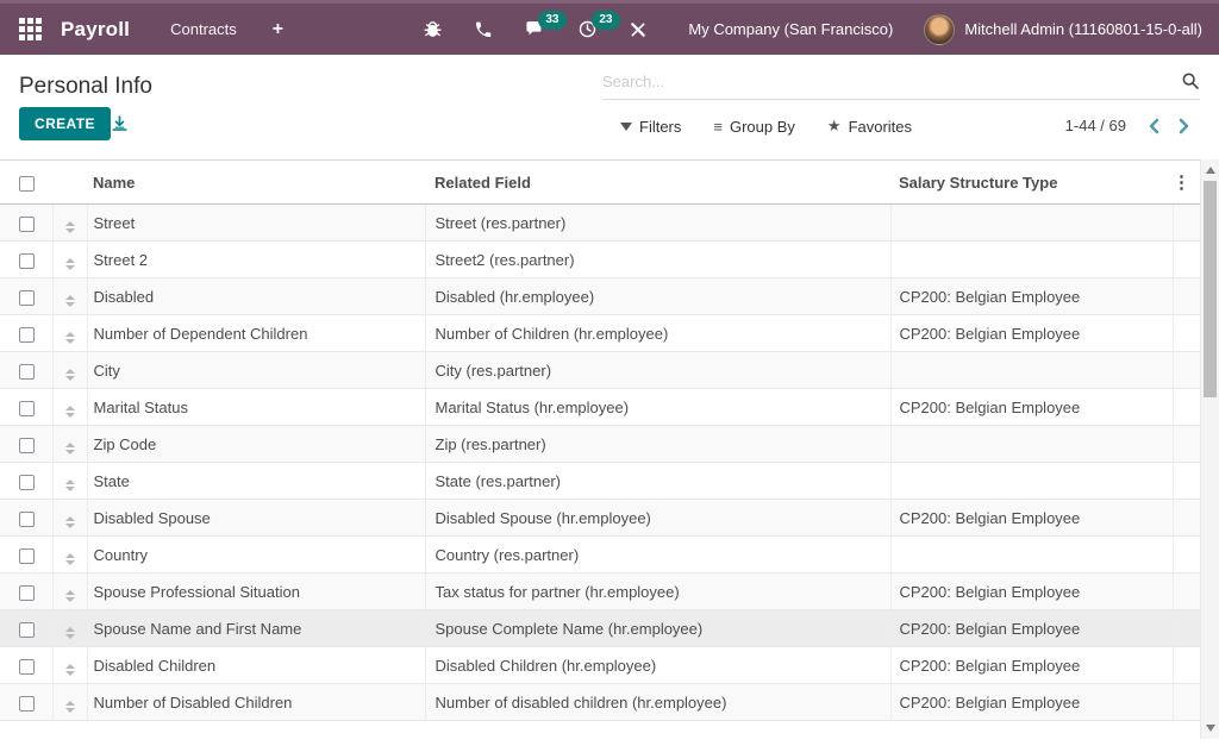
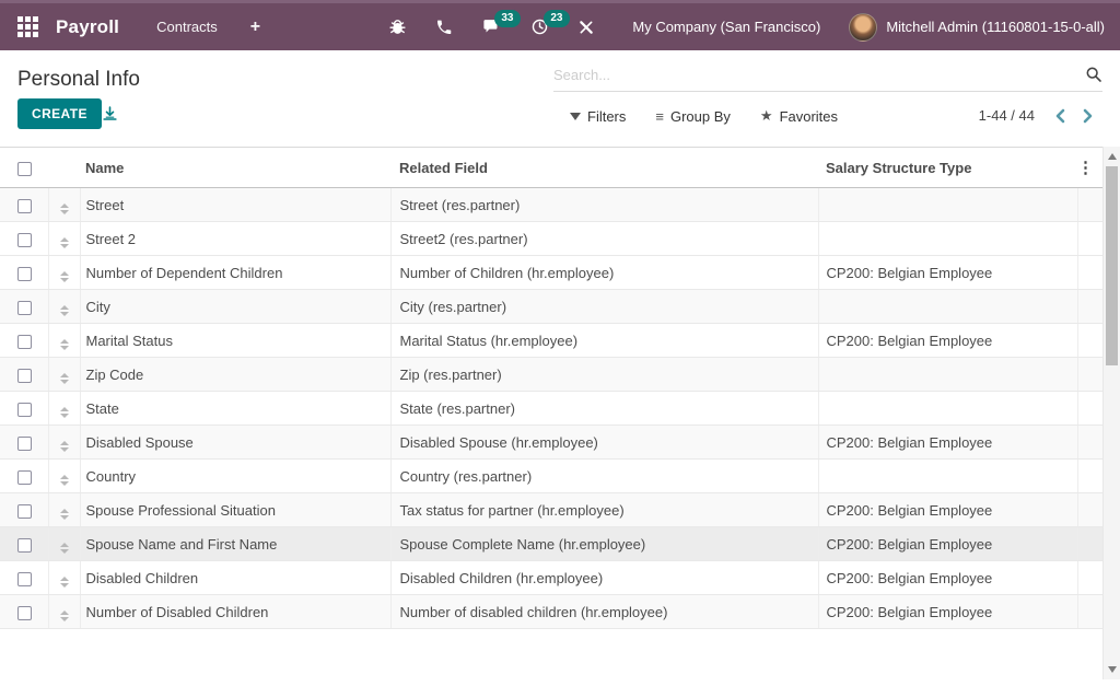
  Payroll
  Contracts
  +
  33
  23
  My Company (San Francisco)
  Mitchell Admin (11160801-15-0-all)
  Personal Info
  Search...
  CREATE
  Filters
  ≡
  Group By
  ★
  Favorites
- 1-44 / 69
+ 1-44 / 44
  		Name	Related Field	Salary Structure Type	⋮
  		Street	Street (res.partner)
  		Street 2	Street2 (res.partner)
- 		Disabled	Disabled (hr.employee)	CP200: Belgian Employee
  		Number of Dependent Children	Number of Children (hr.employee)	CP200: Belgian Employee
  		City	City (res.partner)
  		Marital Status	Marital Status (hr.employee)	CP200: Belgian Employee
  		Zip Code	Zip (res.partner)
  		State	State (res.partner)
  		Disabled Spouse	Disabled Spouse (hr.employee)	CP200: Belgian Employee
  		Country	Country (res.partner)
  		Spouse Professional Situation	Tax status for partner (hr.employee)	CP200: Belgian Employee
  		Spouse Name and First Name	Spouse Complete Name (hr.employee)	CP200: Belgian Employee
  		Disabled Children	Disabled Children (hr.employee)	CP200: Belgian Employee
  		Number of Disabled Children	Number of disabled children (hr.employee)	CP200: Belgian Employee
